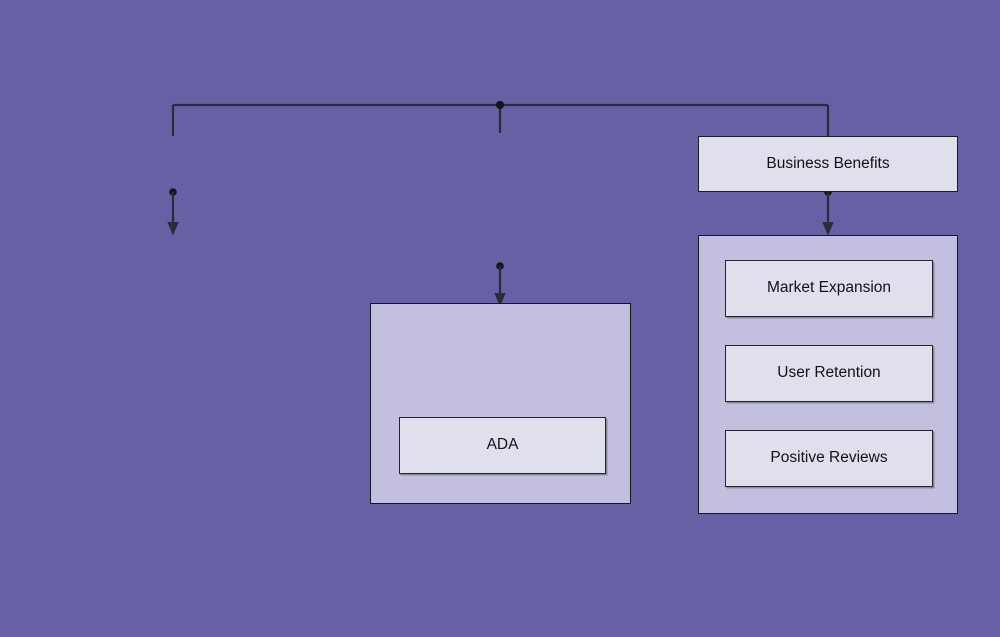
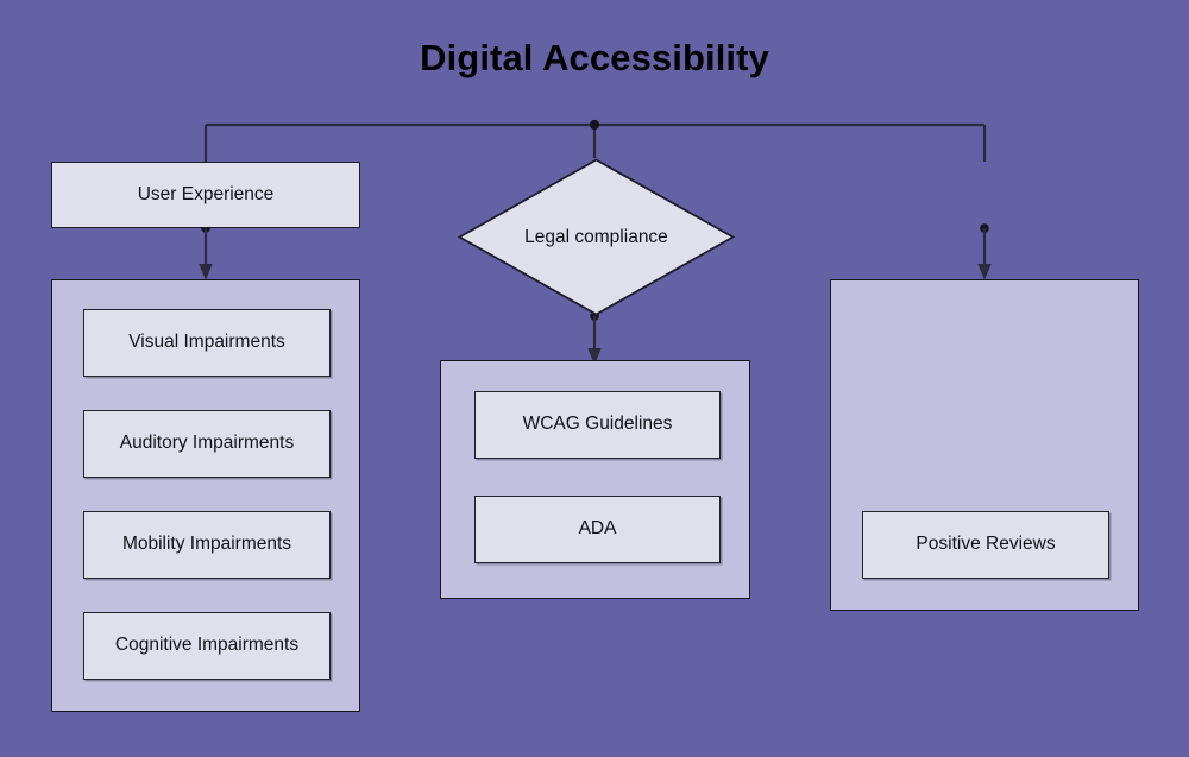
+ Digital Accessibility
+ User Experience
+ Visual Impairments
+ Auditory Impairments
+ Mobility Impairments
+ Cognitive Impairments
+ Legal compliance
+ WCAG Guidelines
  ADA
- Business Benefits
- Market Expansion
- User Retention
  Positive Reviews
